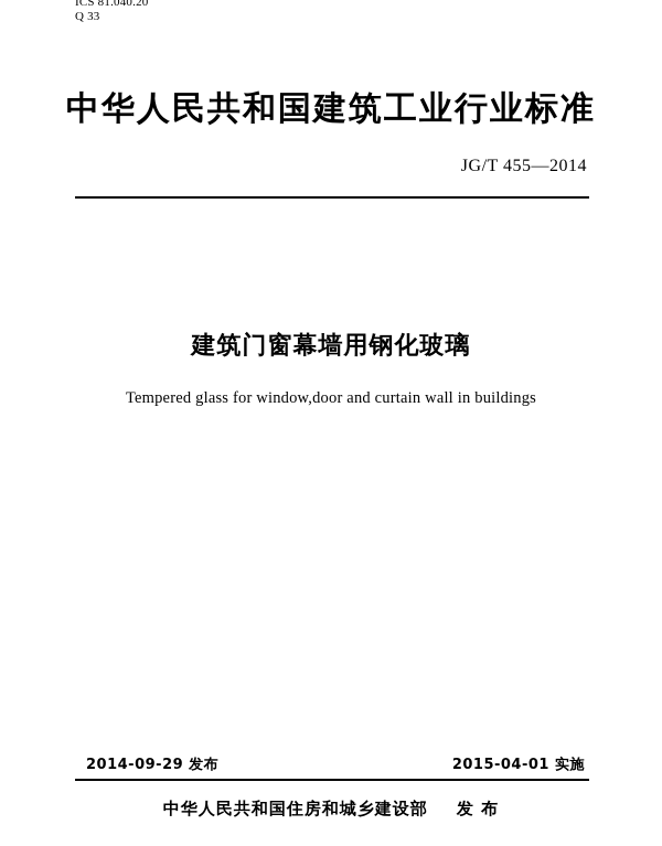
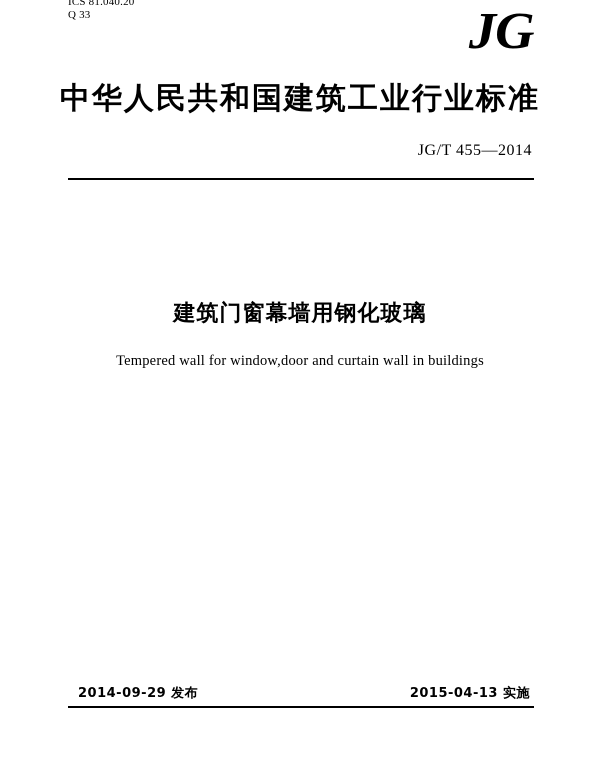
  ICS 81.040.20
  Q 33
+ JG
  中华人民共和国建筑工业行业标准
  JG/T 455—2014
  建筑门窗幕墙用钢化玻璃
- Tempered glass for window,door and curtain wall in buildings
+ Tempered wall for window,door and curtain wall in buildings
  2014-09-29 发布
- 2015-04-01 实施
+ 2015-04-13 实施
- 中华人民共和国住房和城乡建设部 发 布
